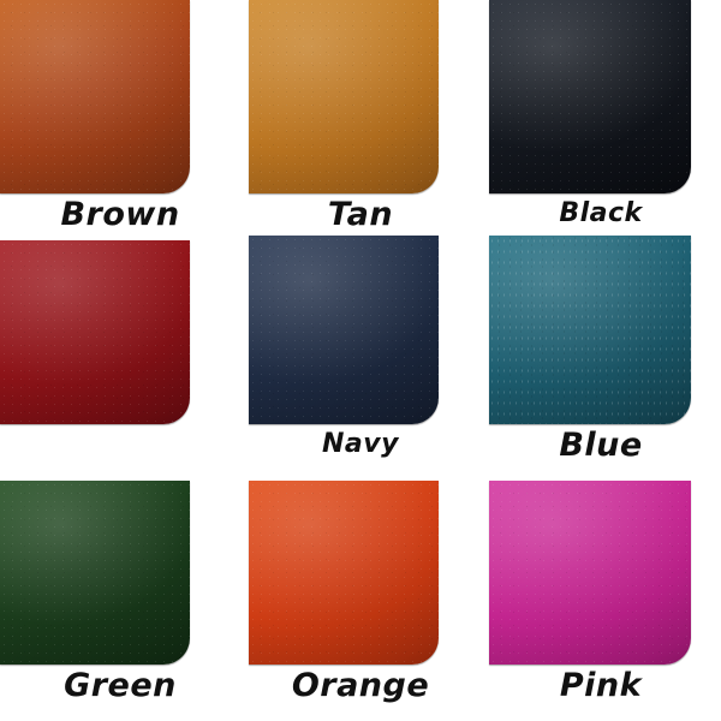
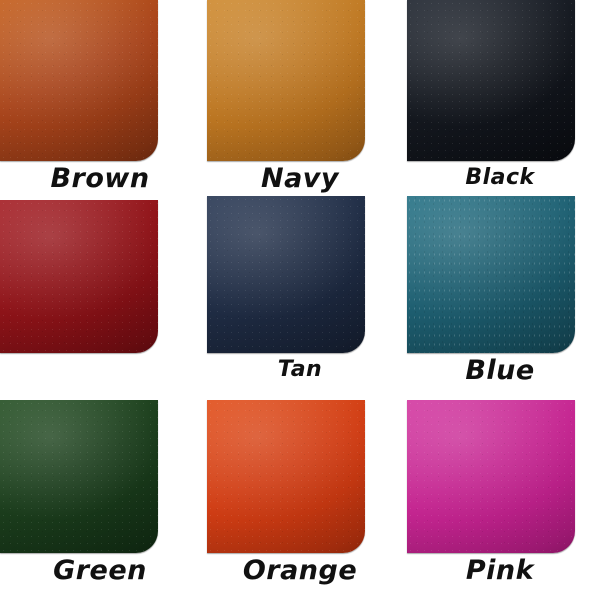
  Brown
- Tan
+ Navy
  Black
- Navy
+ Tan
  Blue
  Green
  Orange
  Pink
